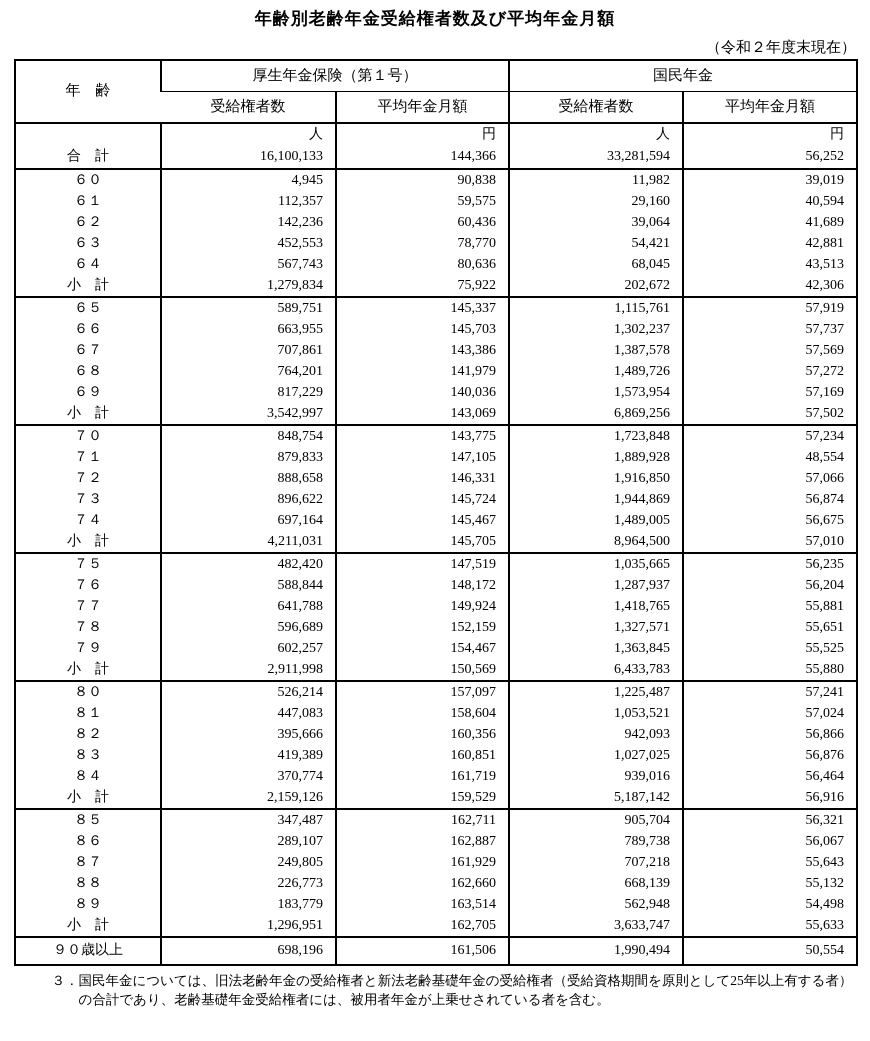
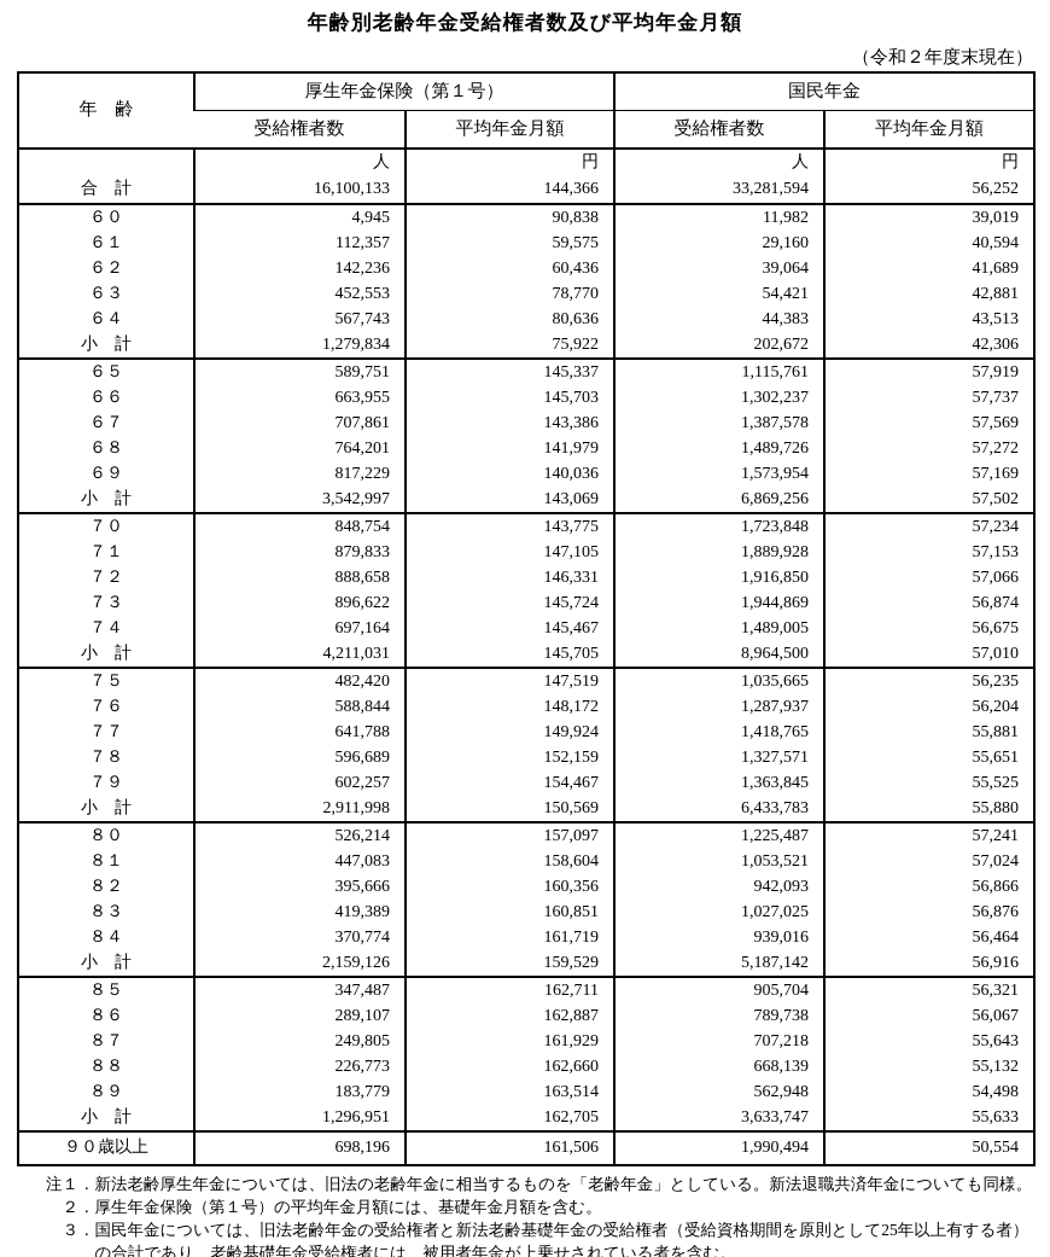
  年齢別老齢年金受給権者数及び平均年金月額
  （令和２年度末現在）
  年 齢	厚生年金保険（第１号）	国民年金
  受給権者数	平均年金月額	受給権者数	平均年金月額
  	人	円	人	円
  合 計	16,100,133	144,366	33,281,594	56,252
  ６０	4,945	90,838	11,982	39,019
  ６１	112,357	59,575	29,160	40,594
  ６２	142,236	60,436	39,064	41,689
  ６３	452,553	78,770	54,421	42,881
- ６４	567,743	80,636	68,045	43,513
+ ６４	567,743	80,636	44,383	43,513
  小 計	1,279,834	75,922	202,672	42,306
  ６５	589,751	145,337	1,115,761	57,919
  ６６	663,955	145,703	1,302,237	57,737
  ６７	707,861	143,386	1,387,578	57,569
  ６８	764,201	141,979	1,489,726	57,272
  ６９	817,229	140,036	1,573,954	57,169
  小 計	3,542,997	143,069	6,869,256	57,502
  ７０	848,754	143,775	1,723,848	57,234
- ７１	879,833	147,105	1,889,928	48,554
+ ７１	879,833	147,105	1,889,928	57,153
  ７２	888,658	146,331	1,916,850	57,066
  ７３	896,622	145,724	1,944,869	56,874
  ７４	697,164	145,467	1,489,005	56,675
  小 計	4,211,031	145,705	8,964,500	57,010
  ７５	482,420	147,519	1,035,665	56,235
  ７６	588,844	148,172	1,287,937	56,204
  ７７	641,788	149,924	1,418,765	55,881
  ７８	596,689	152,159	1,327,571	55,651
  ７９	602,257	154,467	1,363,845	55,525
  小 計	2,911,998	150,569	6,433,783	55,880
  ８０	526,214	157,097	1,225,487	57,241
  ８１	447,083	158,604	1,053,521	57,024
  ８２	395,666	160,356	942,093	56,866
  ８３	419,389	160,851	1,027,025	56,876
  ８４	370,774	161,719	939,016	56,464
  小 計	2,159,126	159,529	5,187,142	56,916
  ８５	347,487	162,711	905,704	56,321
  ８６	289,107	162,887	789,738	56,067
  ８７	249,805	161,929	707,218	55,643
  ８８	226,773	162,660	668,139	55,132
  ８９	183,779	163,514	562,948	54,498
  小 計	1,296,951	162,705	3,633,747	55,633
  ９０歳以上	698,196	161,506	1,990,494	50,554
+ 注１．
+ 新法老齢厚生年金については、旧法の老齢年金に相当するものを「老齢年金」としている。新法退職共済年金についても同様。
+ ２．
+ 厚生年金保険（第１号）の平均年金月額には、基礎年金月額を含む。
  ３．
  国民年金については、旧法老齢年金の受給権者と新法老齢基礎年金の受給権者（受給資格期間を原則として25年以上有する者）の合計であり、老齢基礎年金受給権者には、被用者年金が上乗せされている者を含む。
